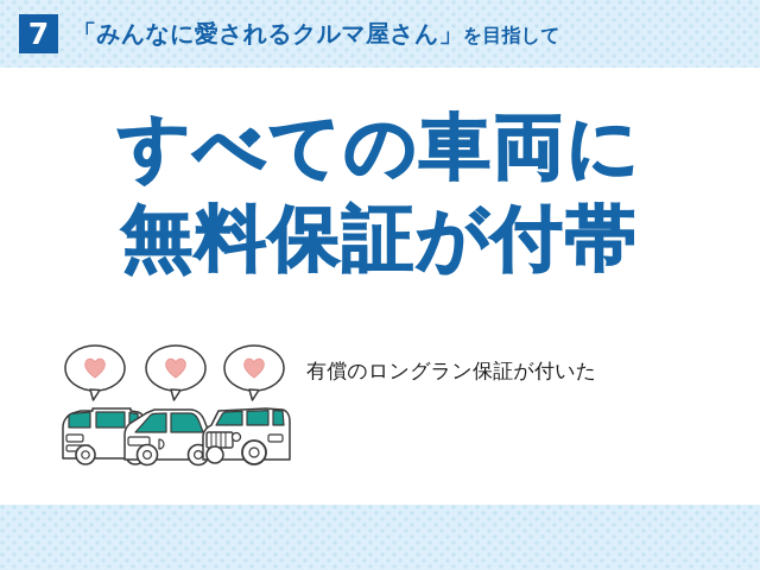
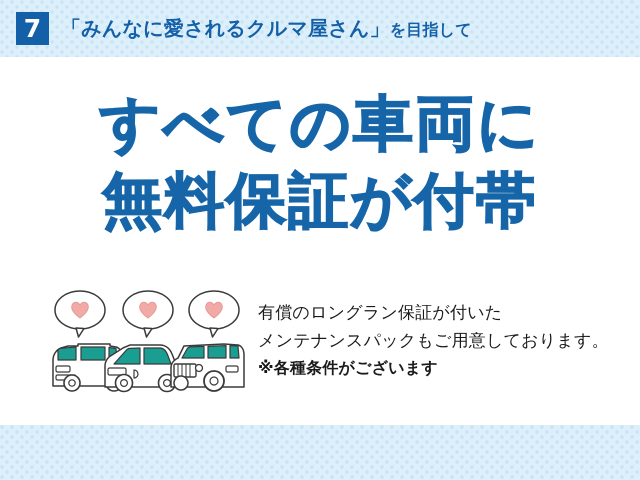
  7
  「みんなに愛されるクルマ屋さん」
  を目指して
  すべての車両に
  無料保証が付帯
  有償のロングラン保証が付いた
+ メンテナンスパックもご用意しております。
+ ※各種条件がございます
